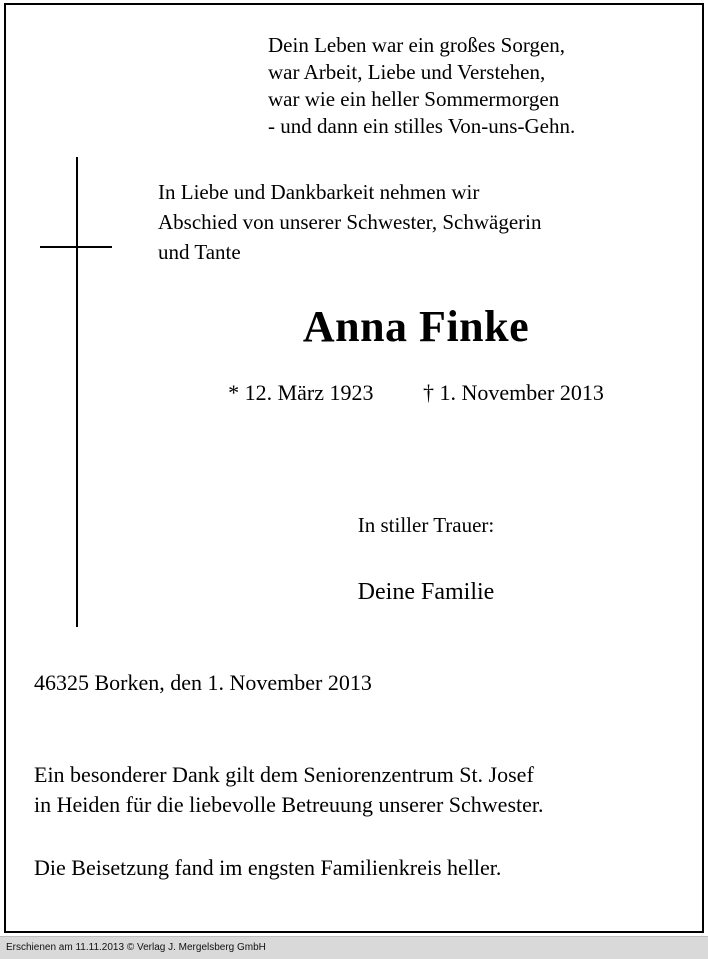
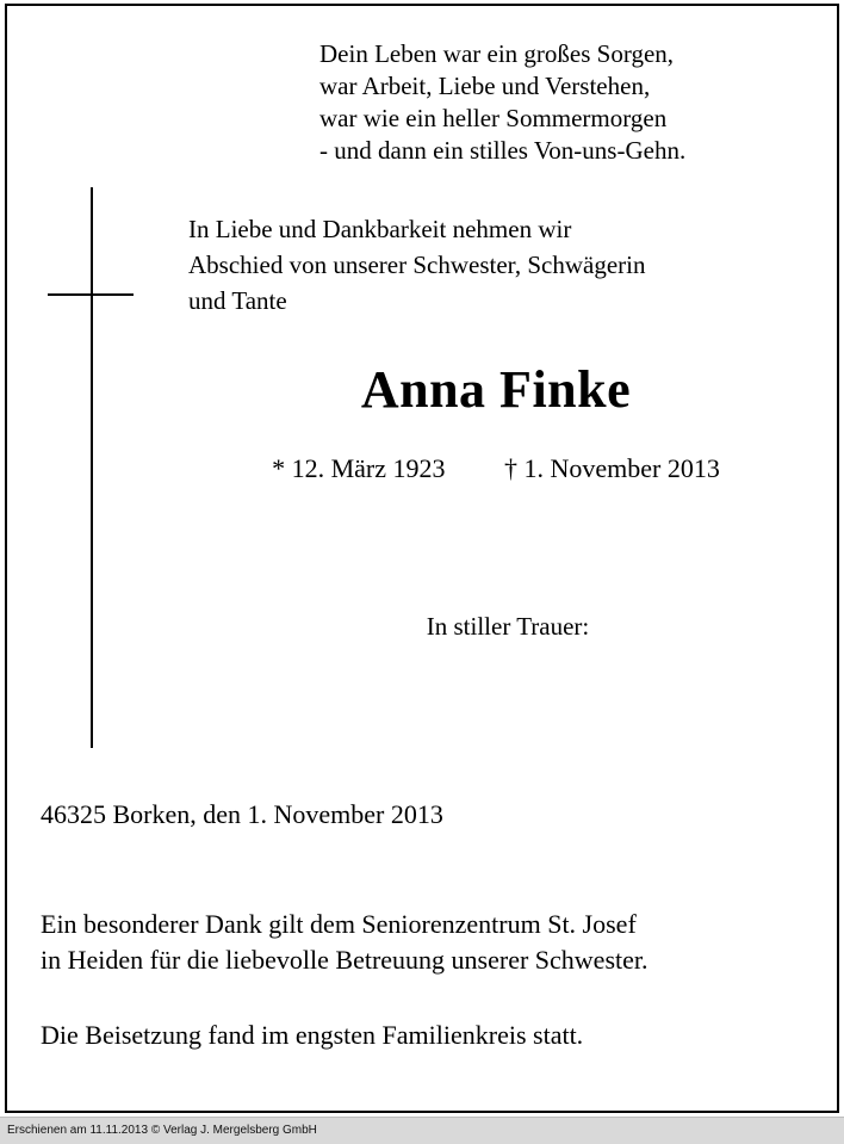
  Dein Leben war ein großes Sorgen,
  war Arbeit, Liebe und Verstehen,
  war wie ein heller Sommermorgen
  - und dann ein stilles Von-uns-Gehn.
  In Liebe und Dankbarkeit nehmen wir
  Abschied von unserer Schwester, Schwägerin
  und Tante
  Anna Finke
  * 12. März 1923 † 1. November 2013
  In stiller Trauer:
- Deine Familie
  46325 Borken, den 1. November 2013
  Ein besonderer Dank gilt dem Seniorenzentrum St. Josef
  in Heiden für die liebevolle Betreuung unserer Schwester.
- Die Beisetzung fand im engsten Familienkreis heller.
+ Die Beisetzung fand im engsten Familienkreis statt.
  Erschienen am 11.11.2013 © Verlag J. Mergelsberg GmbH
